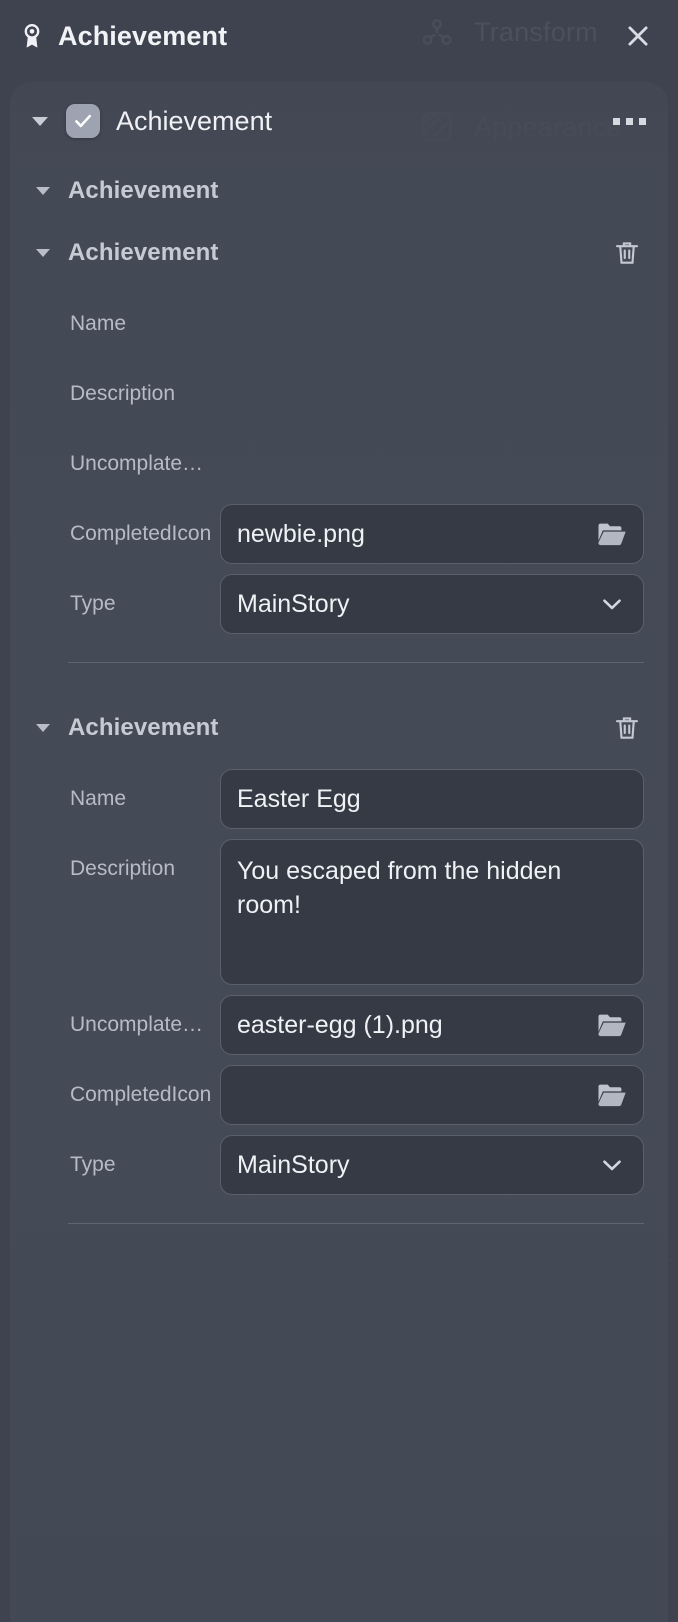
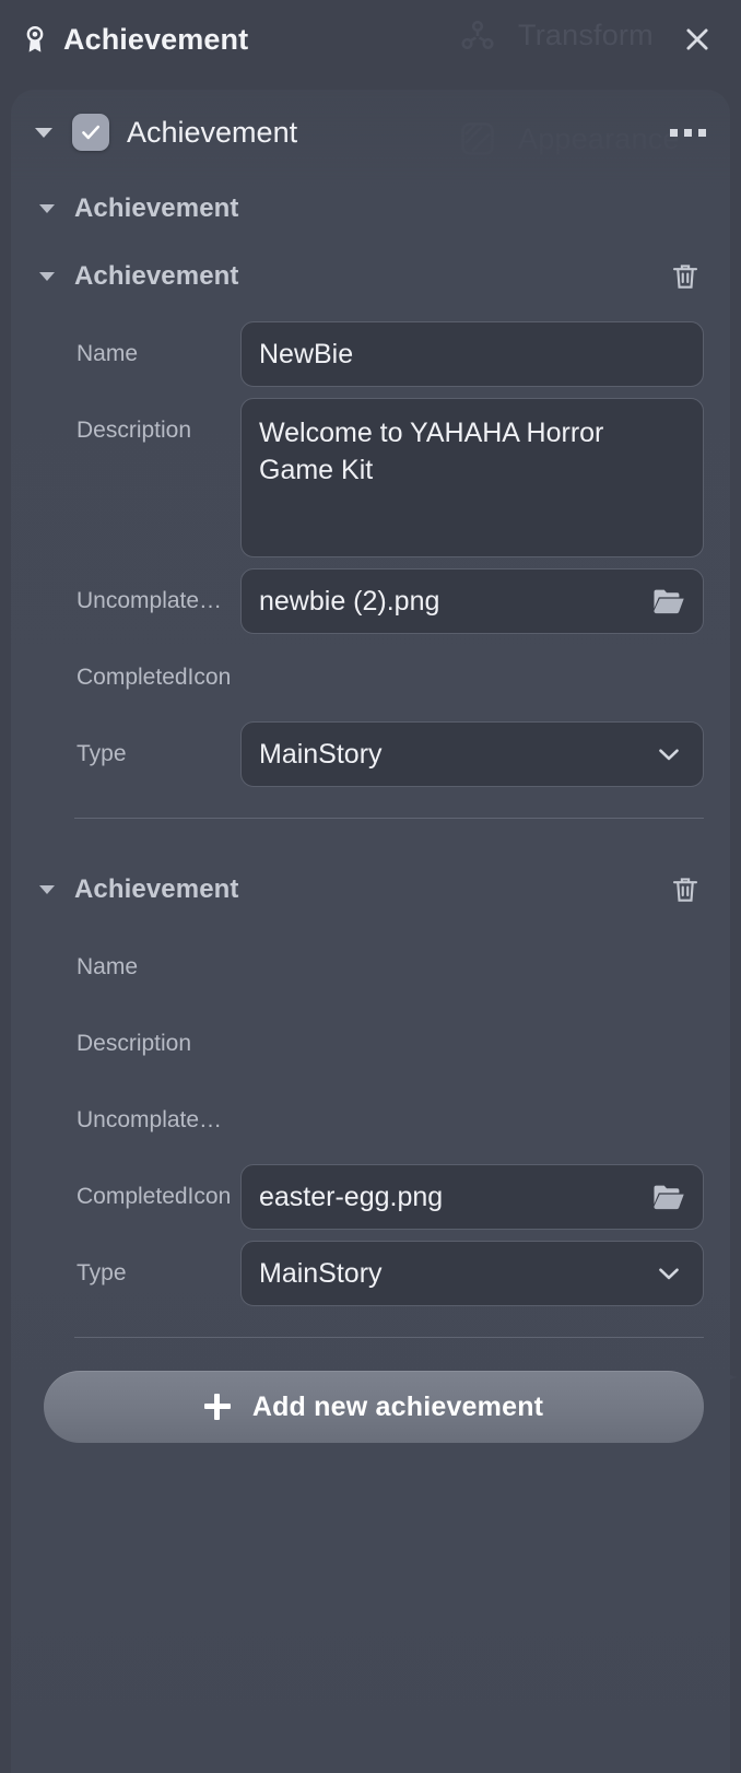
  Achievement
  Achievement
  Achievement
  Achievement
  Name
+ NewBie
  Description
+ Welcome to YAHAHA Horror Game Kit
  Uncomplate…
+ newbie (2).png
  CompletedIcon
- newbie.png
  Type
  MainStory
  Achievement
  Name
- Easter Egg
  Description
- You escaped from the hidden room!
  Uncomplate…
- easter-egg (1).png
  CompletedIcon
+ easter-egg.png
  Type
  MainStory
+ Add new achievement
